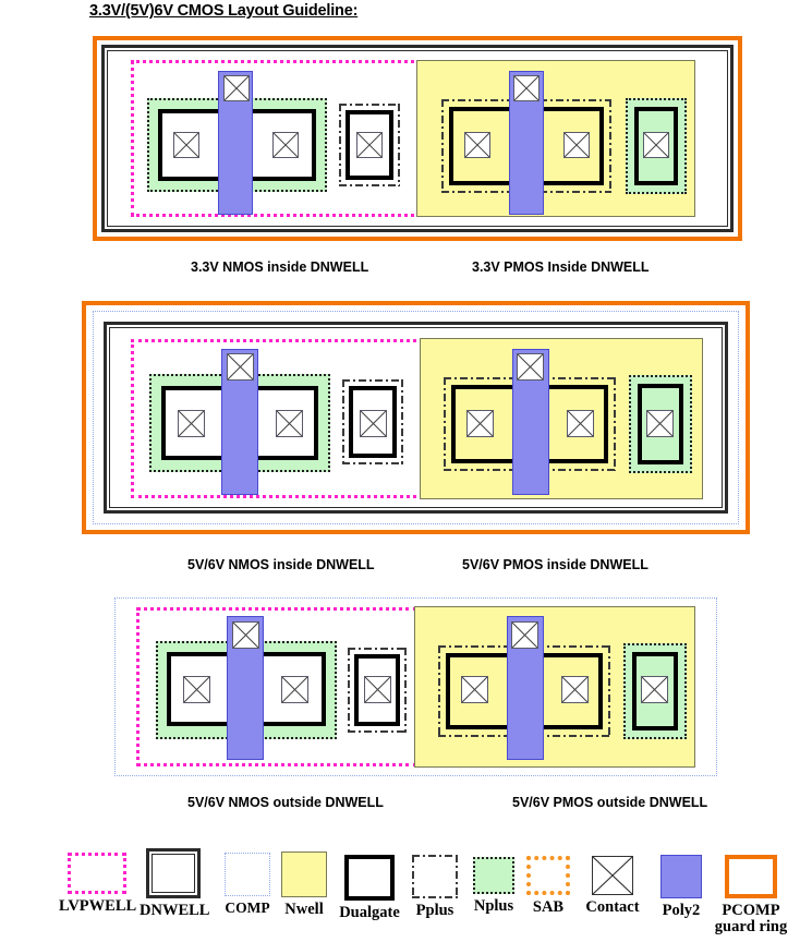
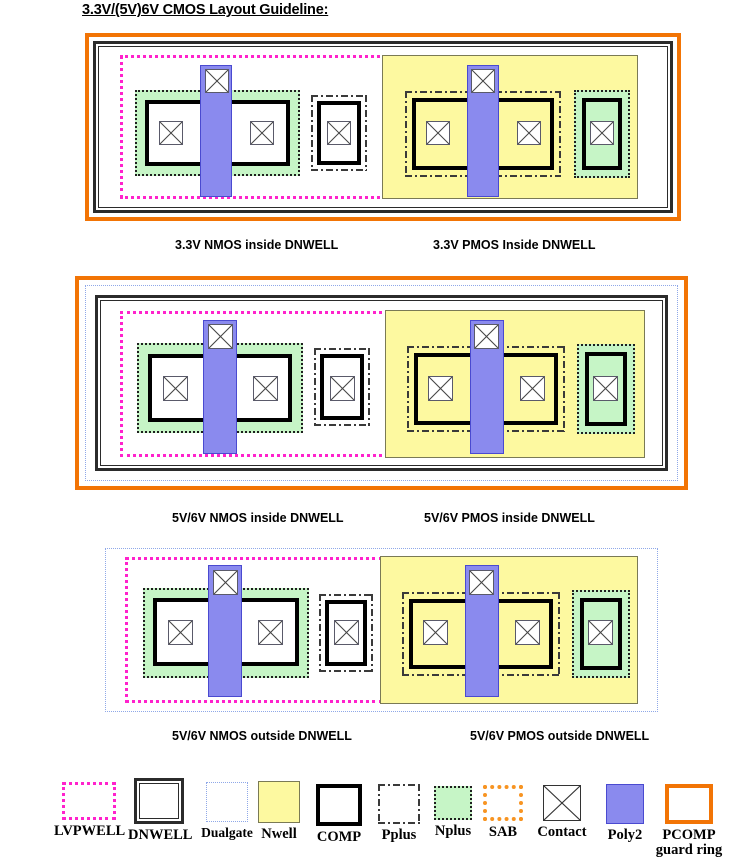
  3.3V/(5V)6V CMOS Layout Guideline:
  3.3V NMOS inside DNWELL
  3.3V PMOS Inside DNWELL
  5V/6V NMOS inside DNWELL
  5V/6V PMOS inside DNWELL
  5V/6V NMOS outside DNWELL
  5V/6V PMOS outside DNWELL
  LVPWELL
  DNWELL
- COMP
+ Dualgate
  Nwell
- Dualgate
+ COMP
  Pplus
  Nplus
  SAB
  Contact
  Poly2
  PCOMP
  guard ring
